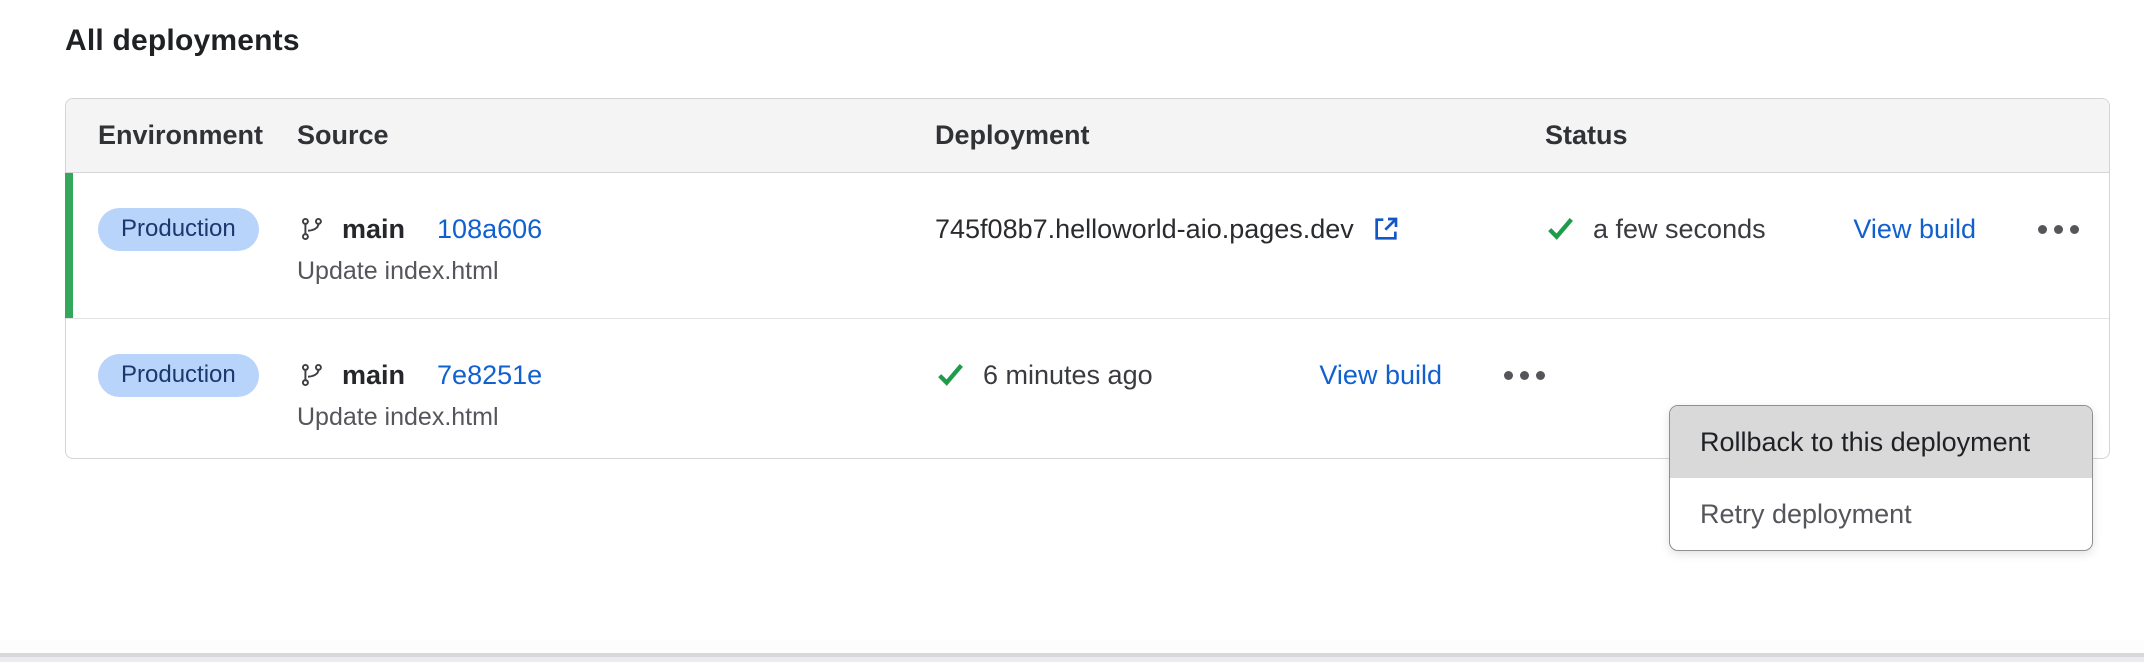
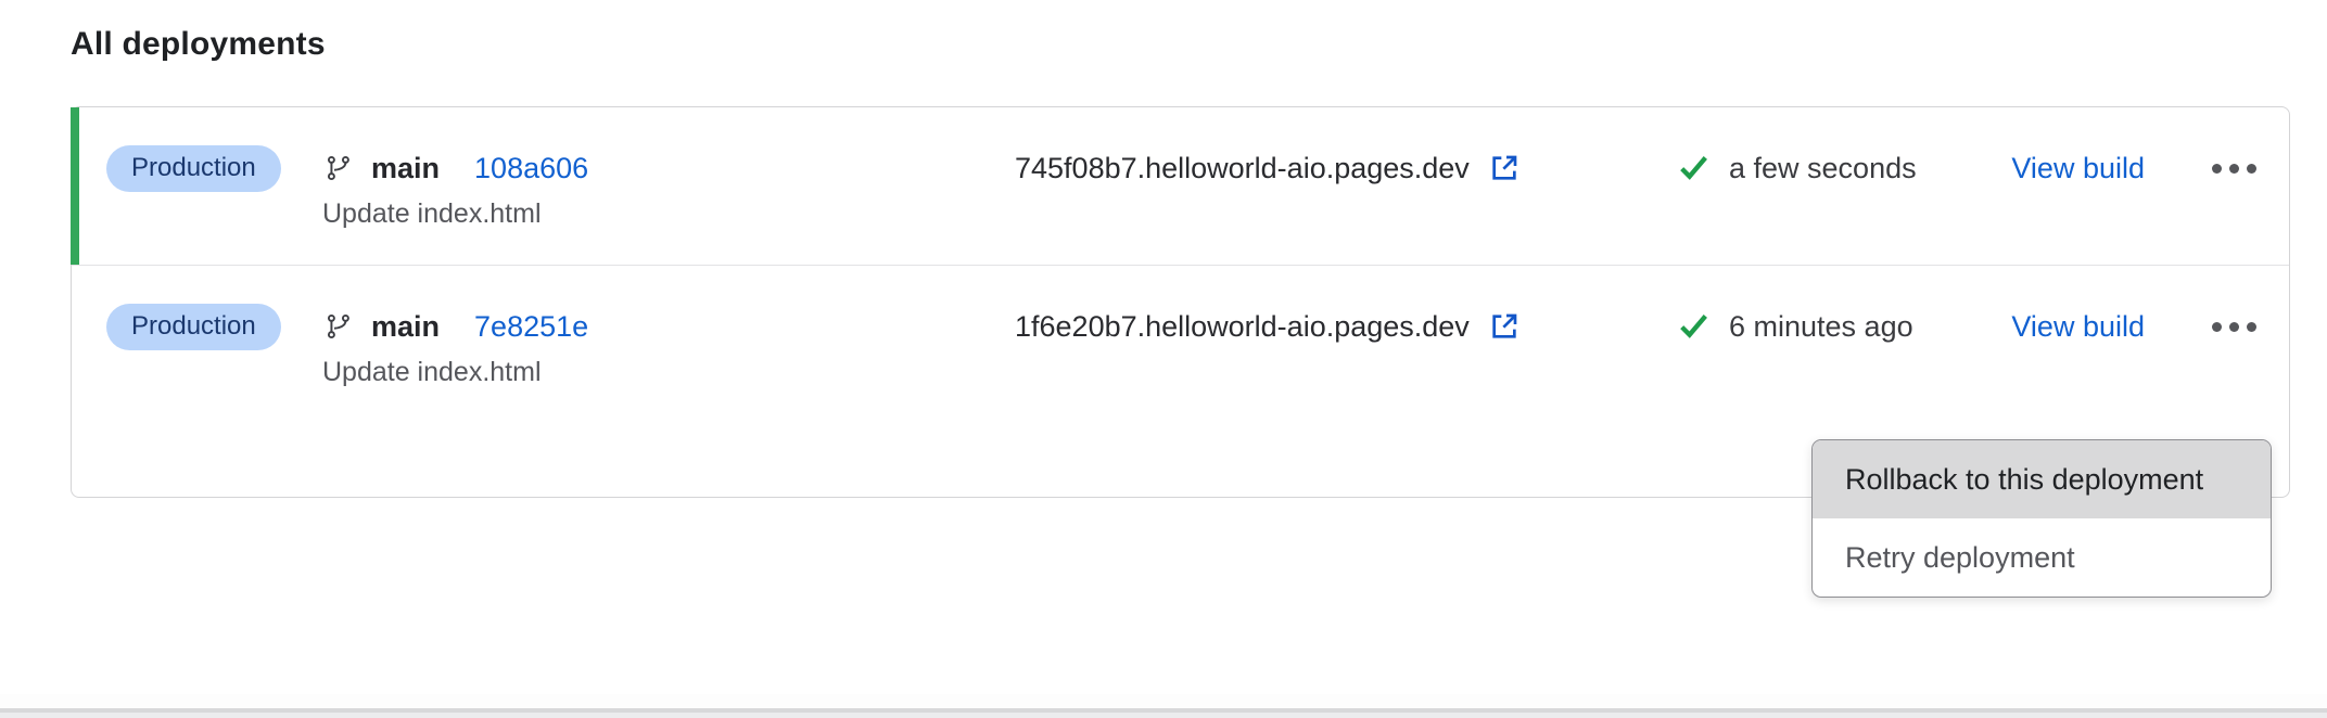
  All deployments
- Environment
- Source
- Deployment
- Status
  Production
  main
  108a606
  Update index.html
  745f08b7.helloworld-aio.pages.dev
  a few seconds
  View build
  Production
  main
  7e8251e
  Update index.html
+ 1f6e20b7.helloworld-aio.pages.dev
  6 minutes ago
  View build
  Rollback to this deployment
  Retry deployment
